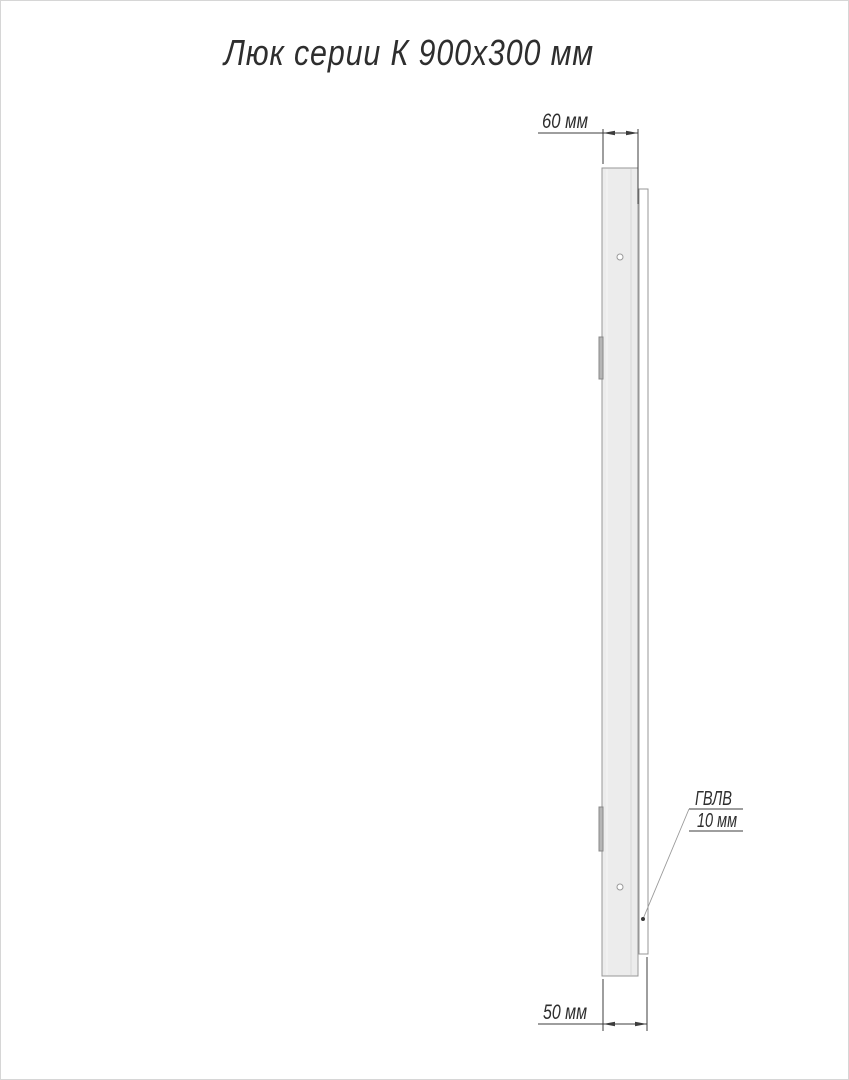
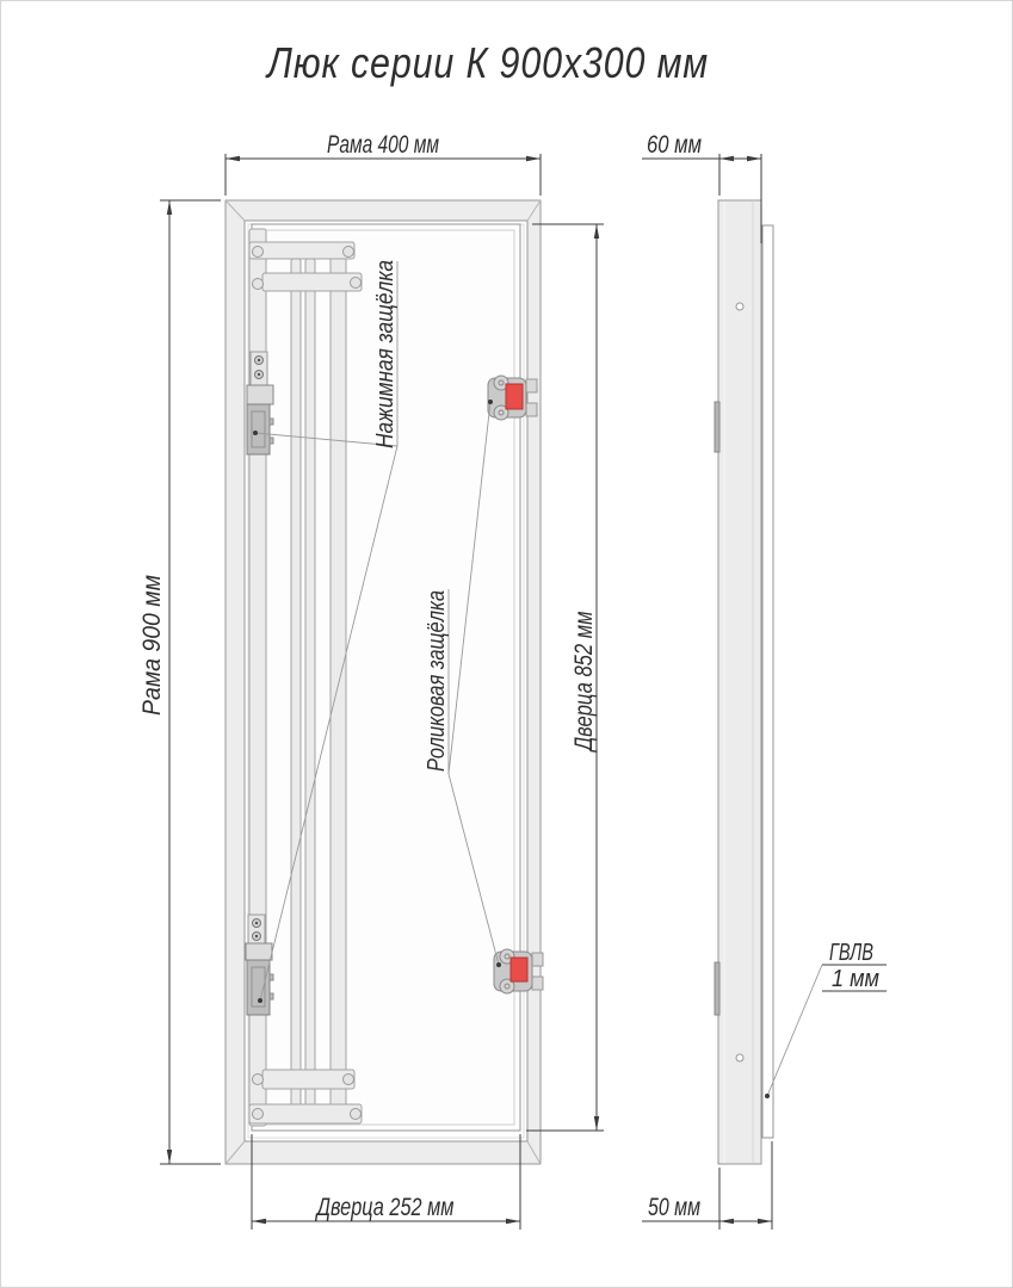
  Люк серии К 900х300 мм
+ Рама 400 мм
+ Дверца 252 мм
  60 мм
  50 мм
  ГВЛВ
- 10 мм
+ 1 мм
